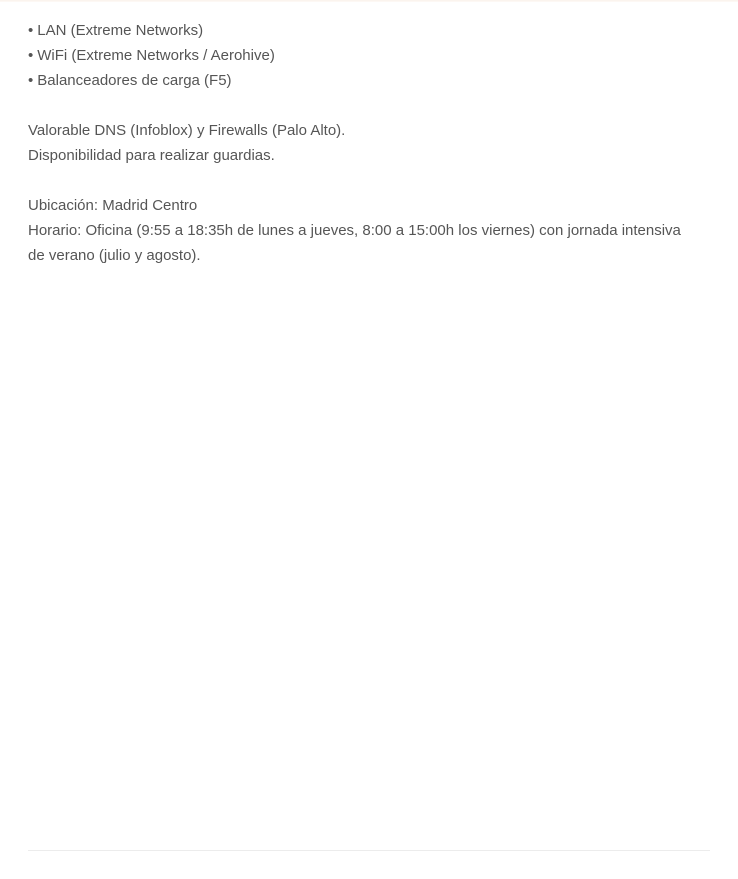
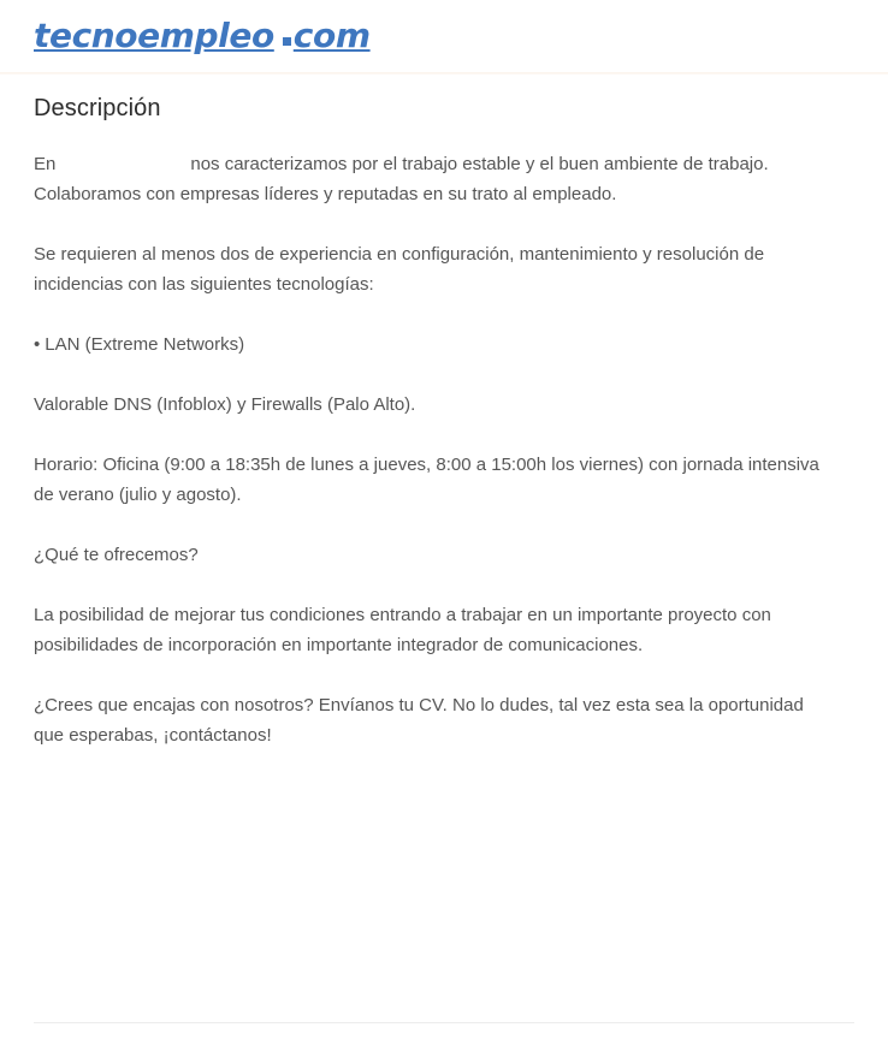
+ tecnoempleo
+ com
+ Descripción
+ En nos caracterizamos por el trabajo estable y el buen ambiente de trabajo. Colaboramos con empresas líderes y reputadas en su trato al empleado.
+ Se requieren al menos dos de experiencia en configuración, mantenimiento y resolución de incidencias con las siguientes tecnologías:
  • LAN (Extreme Networks)
- • WiFi (Extreme Networks / Aerohive)
- • Balanceadores de carga (F5)
  Valorable DNS (Infoblox) y Firewalls (Palo Alto).
- Disponibilidad para realizar guardias.
- Ubicación: Madrid Centro
- Horario: Oficina (9:55 a 18:35h de lunes a jueves, 8:00 a 15:00h los viernes) con jornada intensiva de verano (julio y agosto).
+ Horario: Oficina (9:00 a 18:35h de lunes a jueves, 8:00 a 15:00h los viernes) con jornada intensiva de verano (julio y agosto).
+ ¿Qué te ofrecemos?
+ La posibilidad de mejorar tus condiciones entrando a trabajar en un importante proyecto con posibilidades de incorporación en importante integrador de comunicaciones.
+ ¿Crees que encajas con nosotros? Envíanos tu CV. No lo dudes, tal vez esta sea la oportunidad que esperabas, ¡contáctanos!
